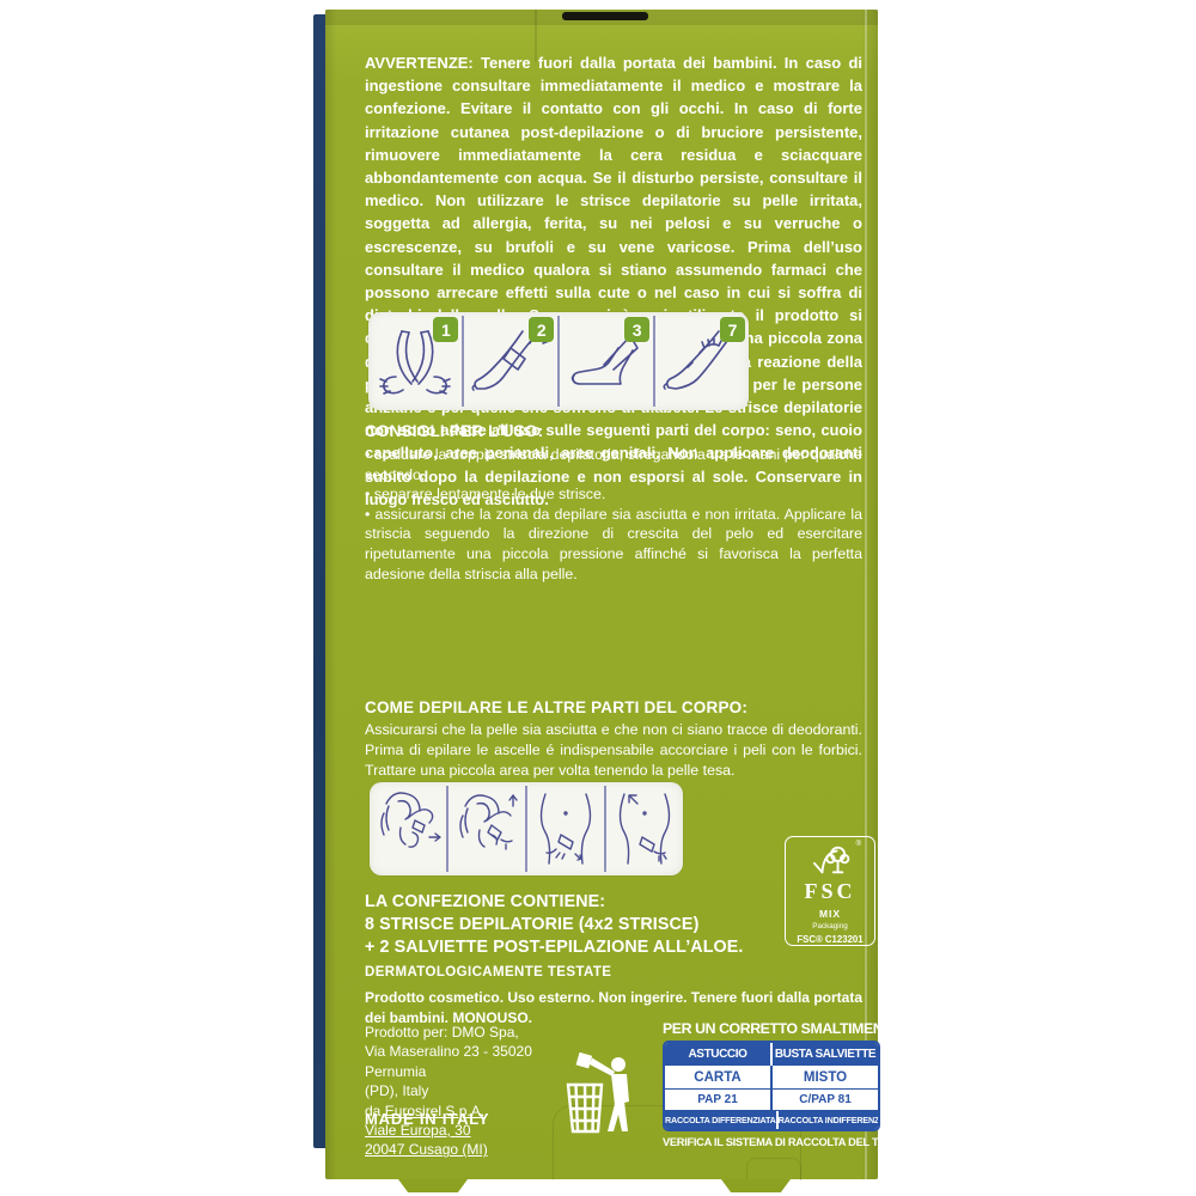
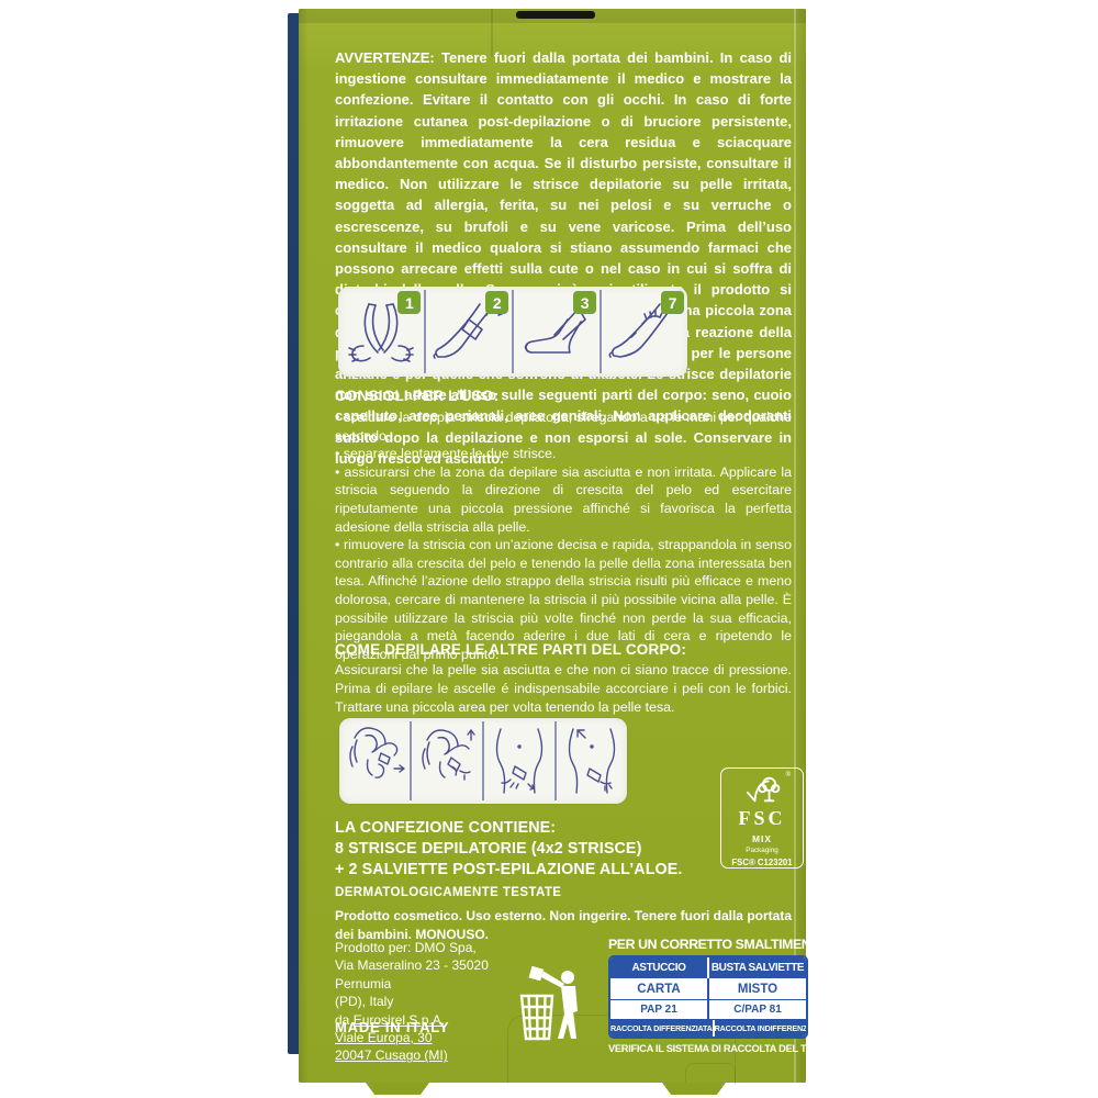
  AVVERTENZE: Tenere fuori dalla portata dei bambini. In caso di ingestione consultare immediatamente il medico e mostrare la confezione. Evitare il contatto con gli occhi. In caso di forte irritazione cutanea post-depilazione o di bruciore persistente, rimuovere immediatamente la cera residua e sciacquare abbondantemente con acqua. Se il disturbo persiste, consultare il medico. Non utilizzare le strisce depilatorie su pelle irritata, soggetta ad allergia, ferita, su nei pelosi e su verruche o escrescenze, su brufoli e su vene varicose. Prima dell’uso consultare il medico qualora si stiano assumendo farmaci che possono arrecare effetti sulla cute o nel caso in cui si soffra di d il prodotto si na piccola zona reazione della per le persone arisce depilatorie non sono adatte all’uso sulle seguenti parti del corpo: seno, cuoio capelluto, aree perianali, aree genitali. Non applicare deodoranti subito dopo la depilazione e non esporsi al sole. Conservare in luogo fresco ed asciutto.
  1
  2
  3
  7
  CONSIGLI PER L’USO:
  • scaldare la doppia striscia depilatoria, sfregandola tra le mani per qualche secondo.
  • separare lentamente le due strisce.
  • assicurarsi che la zona da depilare sia asciutta e non irritata. Applicare la striscia seguendo la direzione di crescita del pelo ed esercitare ripetutamente una piccola pressione affinché si favorisca la perfetta adesione della striscia alla pelle.
+ • rimuovere la striscia con un’azione decisa e rapida, strappandola in senso contrario alla crescita del pelo e tenendo la pelle della zona interessata ben tesa. Affinché l’azione dello strappo della striscia risulti più efficace e meno dolorosa, cercare di mantenere la striscia il più possibile vicina alla pelle. È possibile utilizzare la striscia più volte finché non perde la sua efficacia, piegandola a metà facendo aderire i due lati di cera e ripetendo le operazioni dal primo punto.
  COME DEPILARE LE ALTRE PARTI DEL CORPO:
- Assicurarsi che la pelle sia asciutta e che non ci siano tracce di deodoranti. Prima di epilare le ascelle é indispensabile accorciare i peli con le forbici. Trattare una piccola area per volta tenendo la pelle tesa.
+ Assicurarsi che la pelle sia asciutta e che non ci siano tracce di pressione. Prima di epilare le ascelle é indispensabile accorciare i peli con le forbici. Trattare una piccola area per volta tenendo la pelle tesa.
  FSC
  MIX
  FSC® C123201
  LA CONFEZIONE CONTIENE:
  8 STRISCE DEPILATORIE (4x2 STRISCE)
  + 2 SALVIETTE POST-EPILAZIONE ALL’ALOE.
  DERMATOLOGICAMENTE TESTATE
  Prodotto cosmetico. Uso esterno. Non ingerire. Tenere fuori dalla portata dei bambini. MONOUSO.
  Prodotto per: DMO Spa,
  Via Maseralino 23 - 35020 Pernumia
  (PD), Italy
  da Eurosirel S.p.A.
  Viale Europa, 30
  20047 Cusago (MI)
  MADE IN ITALY
  PER UN CORRETTO SMALTIMENTO:
  ASTUCCIO
  BUSTA SALVIETTE
  CARTA
  MISTO
  PAP 21
  C/PAP 81
  RACCOLTA DIFFERENZIATA
  RACCOLTA INDIFFERENZ
  VERIFICA IL SISTEMA DI RACCOLTA DEL TUO COMUNE
